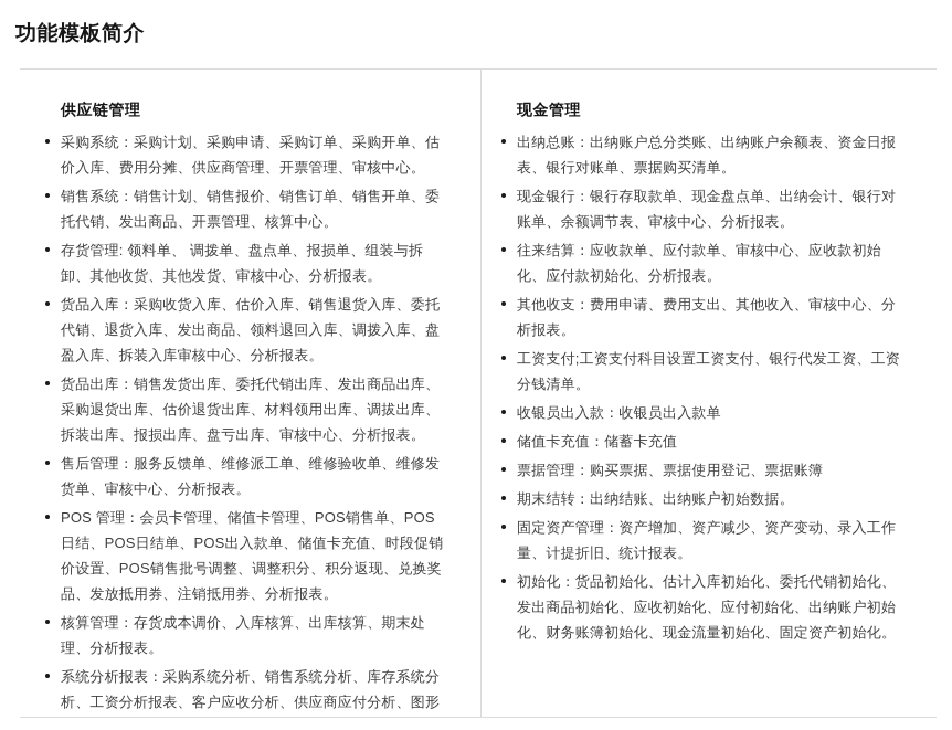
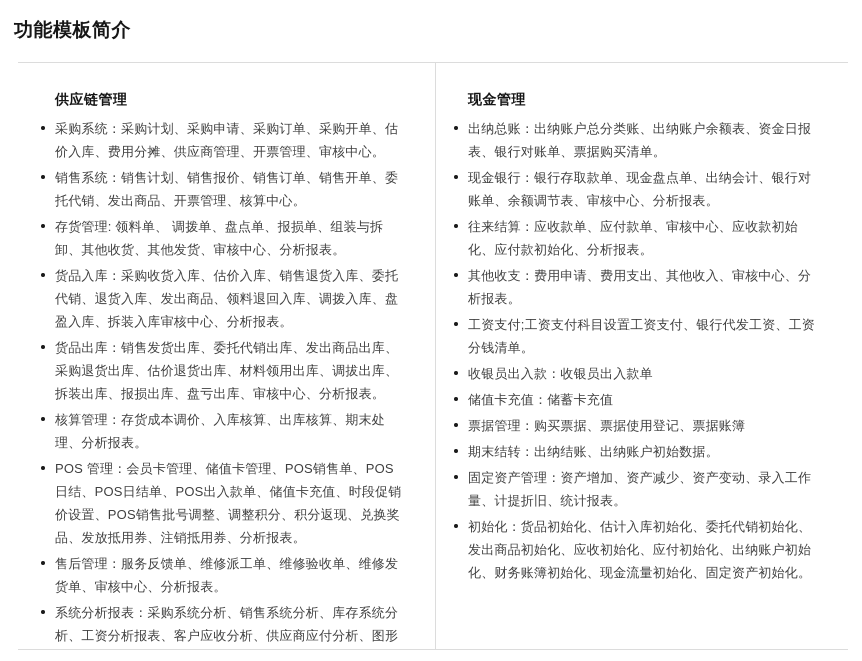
  功能模板简介
  供应链管理
  采购系统：采购计划、采购申请、采购订单、采购开单、估价入库、费用分摊、供应商管理、开票管理、审核中心。
  销售系统：销售计划、销售报价、销售订单、销售开单、委托代销、发出商品、开票管理、核算中心。
  存货管理: 领料单、 调拨单、盘点单、报损单、组装与拆卸、其他收货、其他发货、审核中心、分析报表。
  货品入库：采购收货入库、估价入库、销售退货入库、委托代销、退货入库、发出商品、领料退回入库、调拨入库、盘盈入库、拆装入库审核中心、分析报表。
  货品出库：销售发货出库、委托代销出库、发出商品出库、采购退货出库、估价退货出库、材料领用出库、调拔出库、拆装出库、报损出库、盘亏出库、审核中心、分析报表。
- 售后管理：服务反馈单、维修派工单、维修验收单、维修发货单、审核中心、分析报表。
+ 核算管理：存货成本调价、入库核算、出库核算、期末处理、分析报表。
  POS 管理：会员卡管理、储值卡管理、POS销售单、POS日结、POS日结单、POS出入款单、储值卡充值、时段促销价设置、POS销售批号调整、调整积分、积分返现、兑换奖品、发放抵用券、注销抵用券、分析报表。
- 核算管理：存货成本调价、入库核算、出库核算、期末处理、分析报表。
+ 售后管理：服务反馈单、维修派工单、维修验收单、维修发货单、审核中心、分析报表。
  系统分析报表：采购系统分析、销售系统分析、库存系统分析、工资分析报表、客户应收分析、供应商应付分析、图形
  现金管理
  出纳总账：出纳账户总分类账、出纳账户余额表、资金日报表、银行对账单、票据购买清单。
  现金银行：银行存取款单、现金盘点单、出纳会计、银行对账单、余额调节表、审核中心、分析报表。
  往来结算：应收款单、应付款单、审核中心、应收款初始化、应付款初始化、分析报表。
  其他收支：费用申请、费用支出、其他收入、审核中心、分析报表。
  工资支付;工资支付科目设置工资支付、银行代发工资、工资分钱清单。
  收银员出入款：收银员出入款单
  储值卡充值：储蓄卡充值
  票据管理：购买票据、票据使用登记、票据账簿
  期末结转：出纳结账、出纳账户初始数据。
  固定资产管理：资产增加、资产减少、资产变动、录入工作量、计提折旧、统计报表。
  初始化：货品初始化、估计入库初始化、委托代销初始化、发出商品初始化、应收初始化、应付初始化、出纳账户初始化、财务账簿初始化、现金流量初始化、固定资产初始化。
